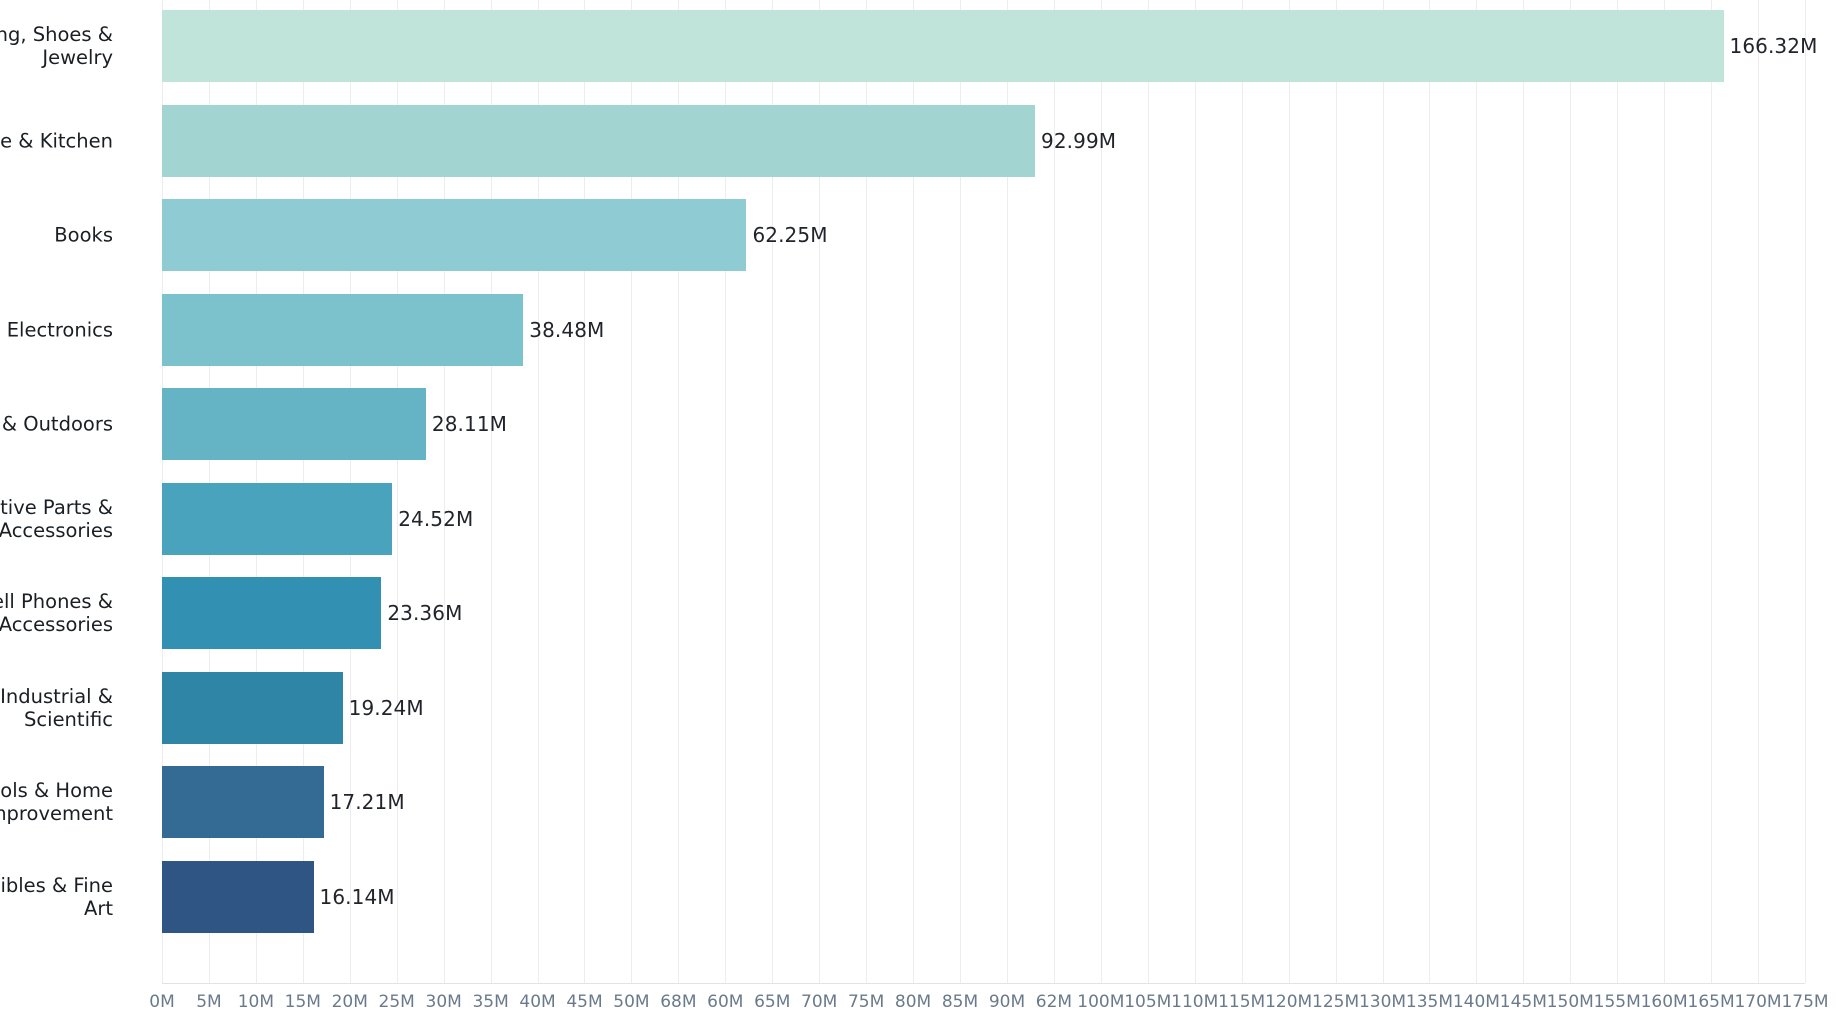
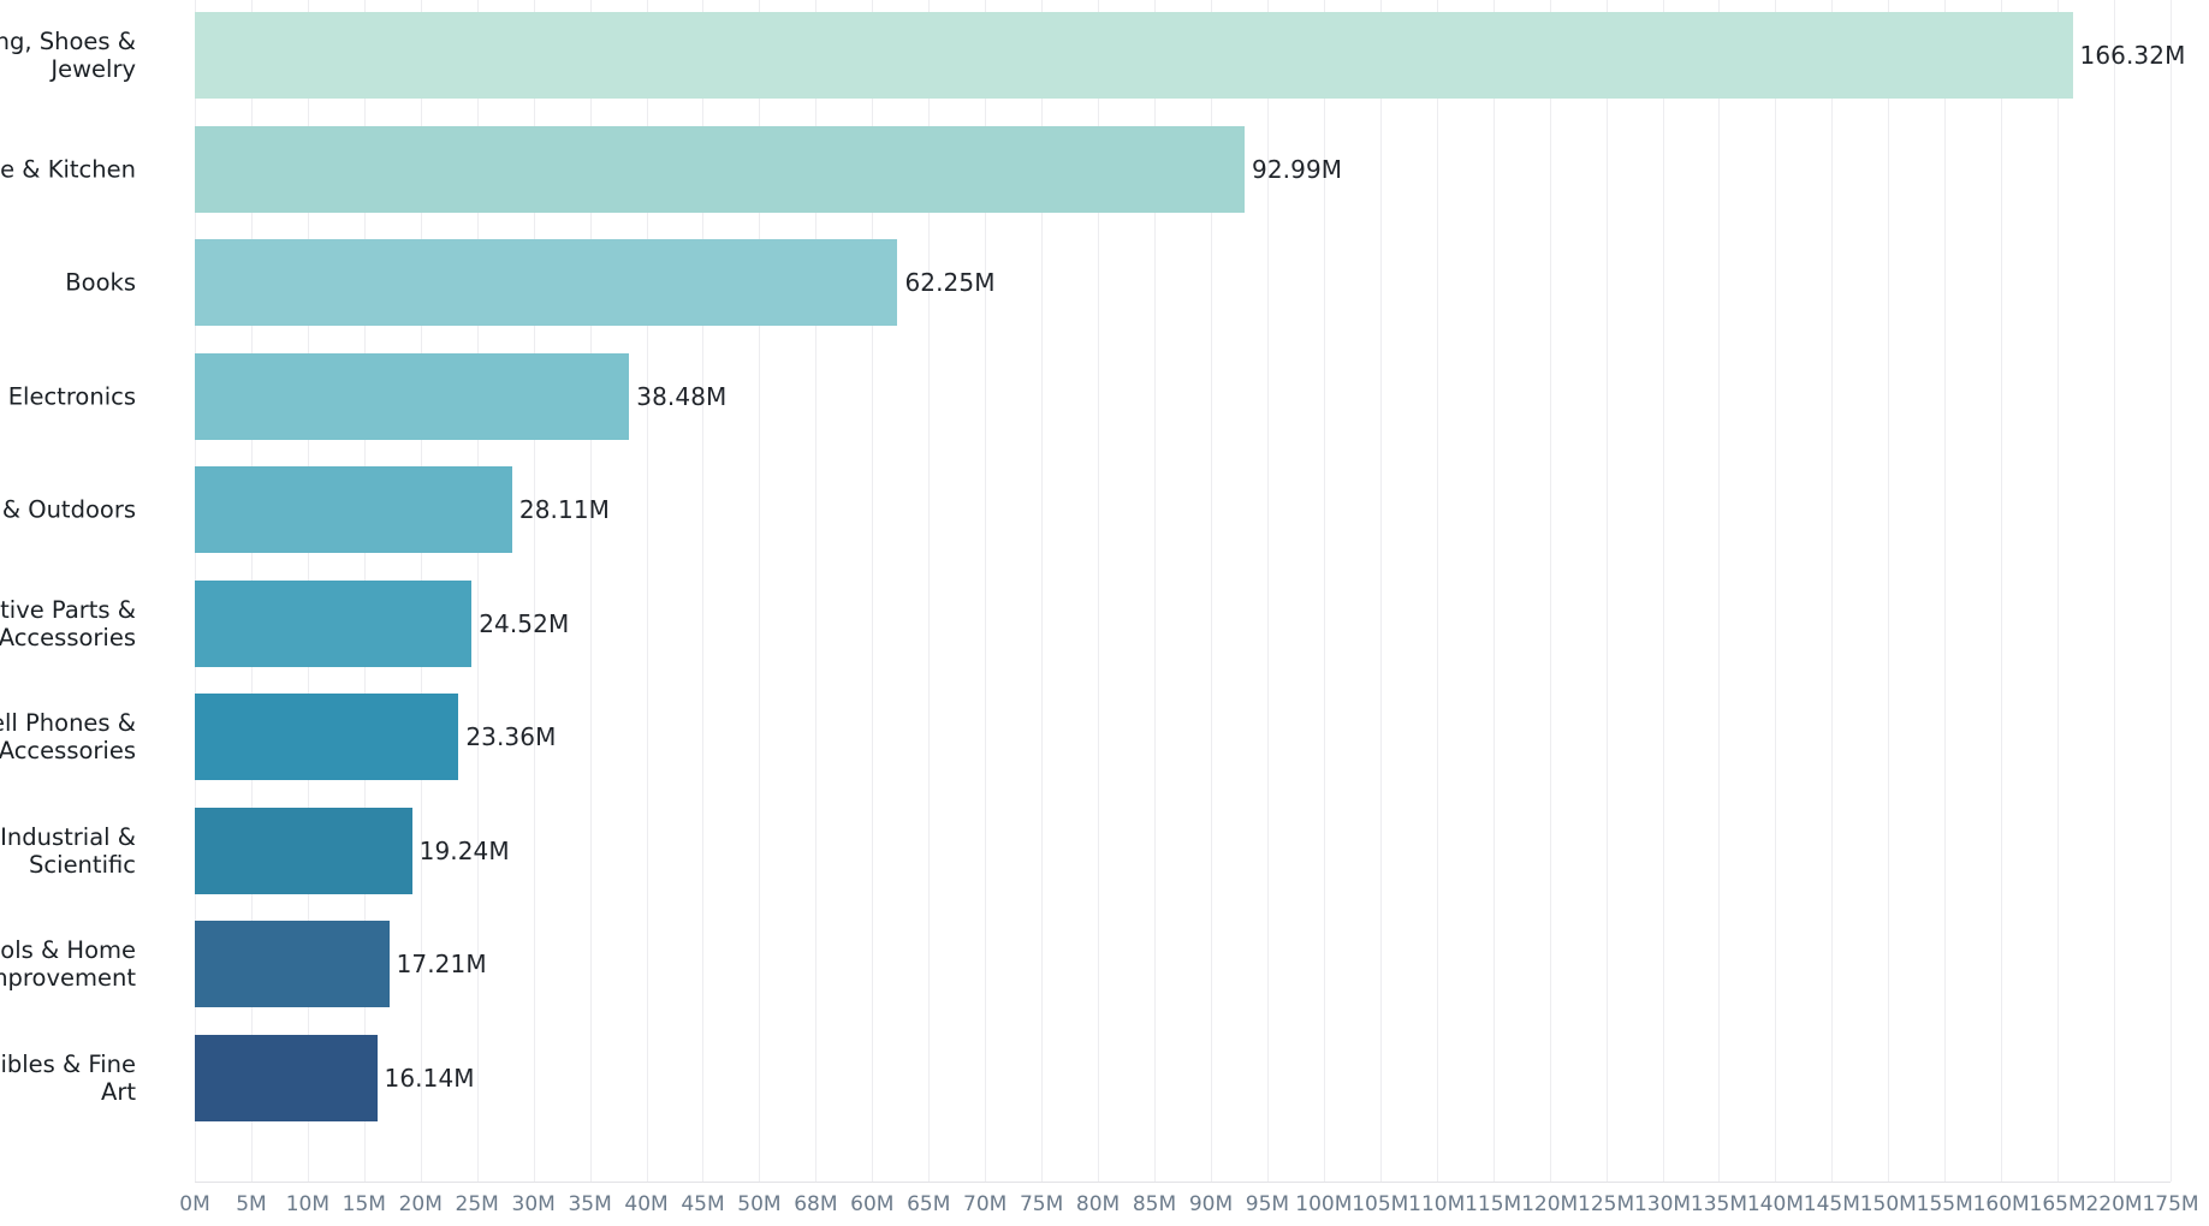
  Jewelry
  166.32M
  e & Kitchen
  92.99M
  Books
  62.25M
  Electronics
  38.48M
  28.11M
  Accessories
  24.52M
  ll Phones &
  Accessories
  23.36M
  Industrial &
  Scientific
  19.24M
  ols & Home
  provement
  17.21M
  Art
  16.14M
  0M
  5M
  10M
  15M
  20M
  25M
  30M
  35M
  40M
  45M
  50M
  68M
  60M
  65M
  70M
  75M
  80M
  85M
  90M
- 62M
+ 95M
  100M
  105M
  110M
  115M
  120M
  125M
  130M
  135M
  140M
  145M
  150M
  155M
  160M
  165M
- 170M
+ 220M
  175M
